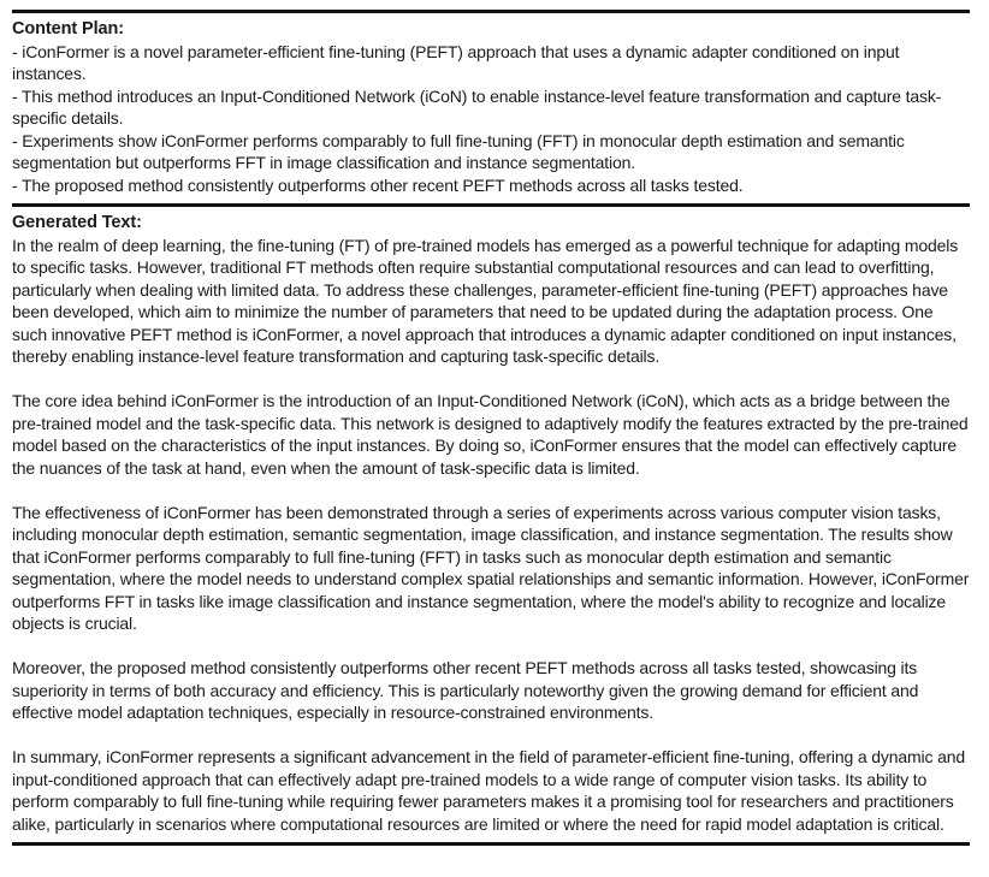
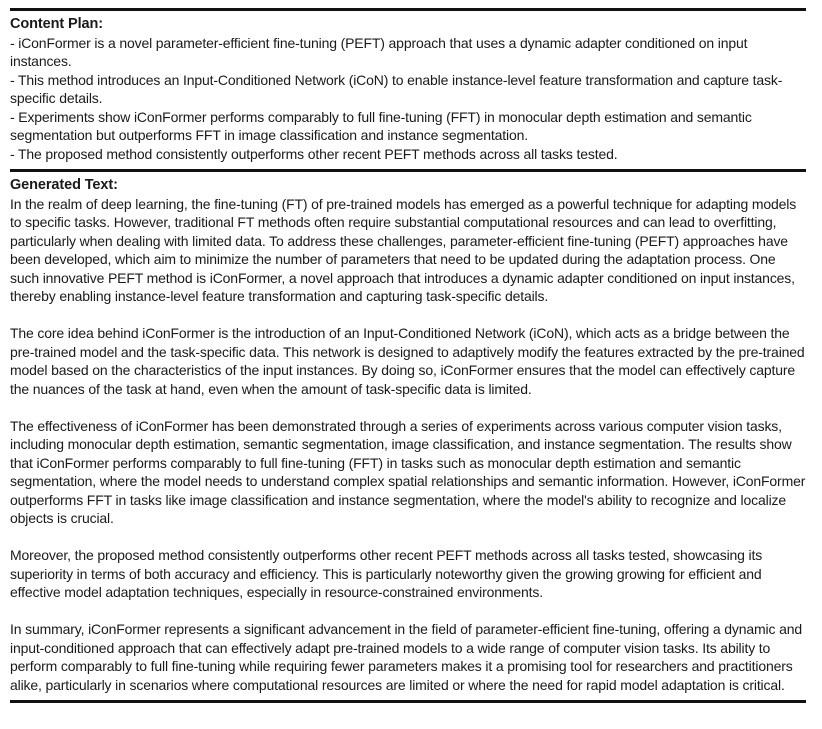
  Content Plan:
  - iConFormer is a novel parameter-efficient fine-tuning (PEFT) approach that uses a dynamic adapter conditioned on input instances.
  - This method introduces an Input-Conditioned Network (iCoN) to enable instance-level feature transformation and capture task-specific details.
  - Experiments show iConFormer performs comparably to full fine-tuning (FFT) in monocular depth estimation and semantic segmentation but outperforms FFT in image classification and instance segmentation.
  - The proposed method consistently outperforms other recent PEFT methods across all tasks tested.
  Generated Text:
  In the realm of deep learning, the fine-tuning (FT) of pre-trained models has emerged as a powerful technique for adapting models to specific tasks. However, traditional FT methods often require substantial computational resources and can lead to overfitting, particularly when dealing with limited data. To address these challenges, parameter-efficient fine-tuning (PEFT) approaches have been developed, which aim to minimize the number of parameters that need to be updated during the adaptation process. One such innovative PEFT method is iConFormer, a novel approach that introduces a dynamic adapter conditioned on input instances, thereby enabling instance-level feature transformation and capturing task-specific details.
  The core idea behind iConFormer is the introduction of an Input-Conditioned Network (iCoN), which acts as a bridge between the pre-trained model and the task-specific data. This network is designed to adaptively modify the features extracted by the pre-trained model based on the characteristics of the input instances. By doing so, iConFormer ensures that the model can effectively capture the nuances of the task at hand, even when the amount of task-specific data is limited.
  The effectiveness of iConFormer has been demonstrated through a series of experiments across various computer vision tasks, including monocular depth estimation, semantic segmentation, image classification, and instance segmentation. The results show that iConFormer performs comparably to full fine-tuning (FFT) in tasks such as monocular depth estimation and semantic segmentation, where the model needs to understand complex spatial relationships and semantic information. However, iConFormer outperforms FFT in tasks like image classification and instance segmentation, where the model's ability to recognize and localize objects is crucial.
- Moreover, the proposed method consistently outperforms other recent PEFT methods across all tasks tested, showcasing its superiority in terms of both accuracy and efficiency. This is particularly noteworthy given the growing demand for efficient and effective model adaptation techniques, especially in resource-constrained environments.
+ Moreover, the proposed method consistently outperforms other recent PEFT methods across all tasks tested, showcasing its superiority in terms of both accuracy and efficiency. This is particularly noteworthy given the growing growing for efficient and effective model adaptation techniques, especially in resource-constrained environments.
  In summary, iConFormer represents a significant advancement in the field of parameter-efficient fine-tuning, offering a dynamic and input-conditioned approach that can effectively adapt pre-trained models to a wide range of computer vision tasks. Its ability to perform comparably to full fine-tuning while requiring fewer parameters makes it a promising tool for researchers and practitioners alike, particularly in scenarios where computational resources are limited or where the need for rapid model adaptation is critical.
